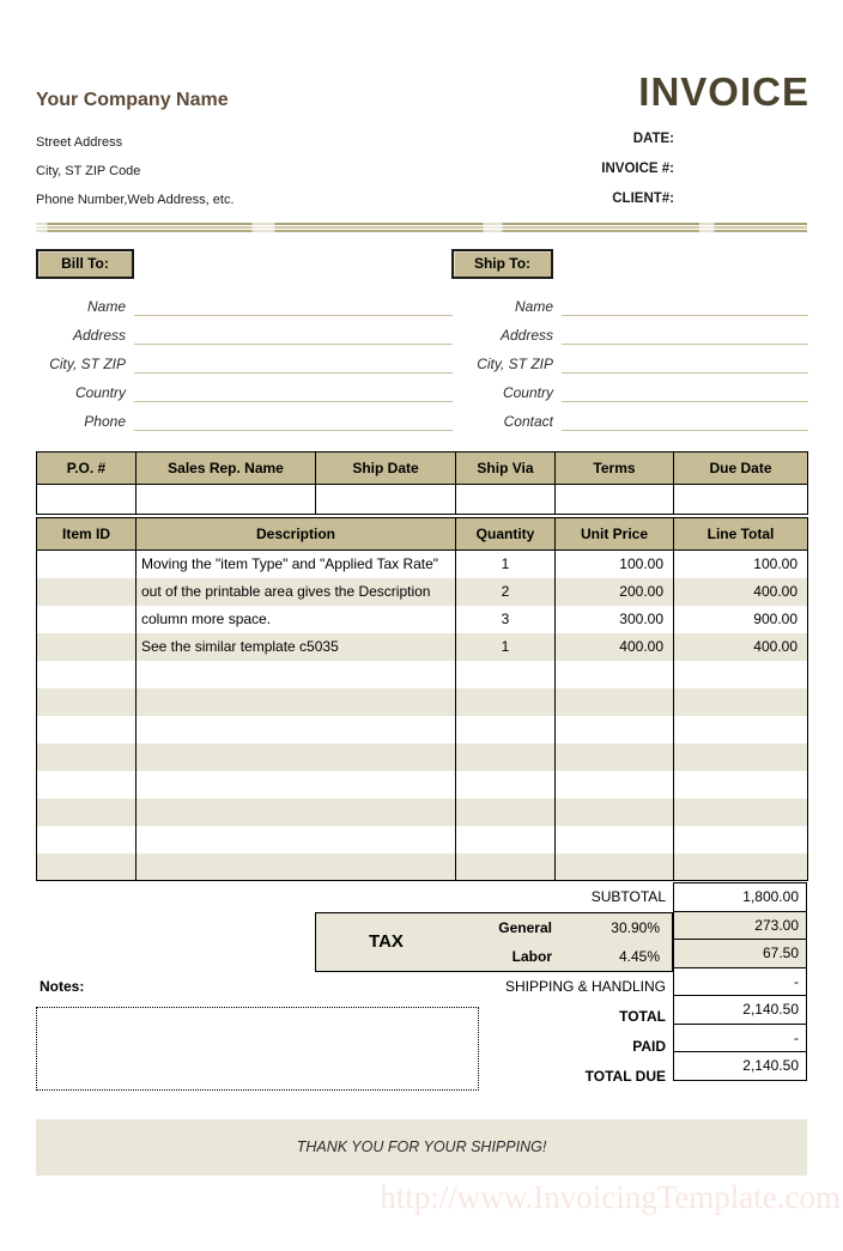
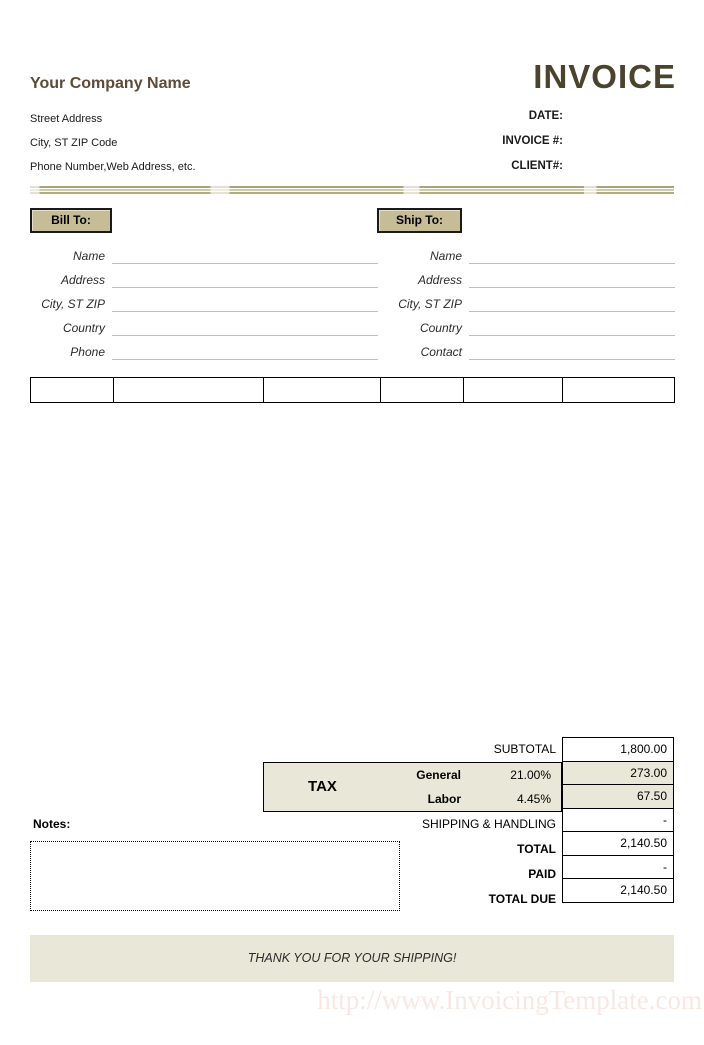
  Your Company Name
  Street Address
  City, ST ZIP Code
  Phone Number,Web Address, etc.
  INVOICE
  DATE:
  INVOICE #:
  CLIENT#:
  Bill To:
  Ship To:
  Name
  Address
  City, ST ZIP
  Country
  Phone
  Name
  Address
  City, ST ZIP
  Country
  Contact
- P.O. #	Sales Rep. Name	Ship Date	Ship Via	Terms	Due Date
- Item ID	Description	Quantity	Unit Price	Line Total
- 	Moving the "item Type" and "Applied Tax Rate"	1	100.00	100.00
- 	out of the printable area gives the Description	2	200.00	400.00
- 	column more space.	3	300.00	900.00
- 	See the similar template c5035	1	400.00	400.00
  SUBTOTAL
  SHIPPING & HANDLING
  TOTAL
  PAID
  TOTAL DUE
  TAX
  General
- 30.90%
+ 21.00%
  Labor
  4.45%
  1,800.00
  273.00
  67.50
  -
  2,140.50
  -
  2,140.50
  Notes:
  THANK YOU FOR YOUR SHIPPING!
  http://www.InvoicingTemplate.com
